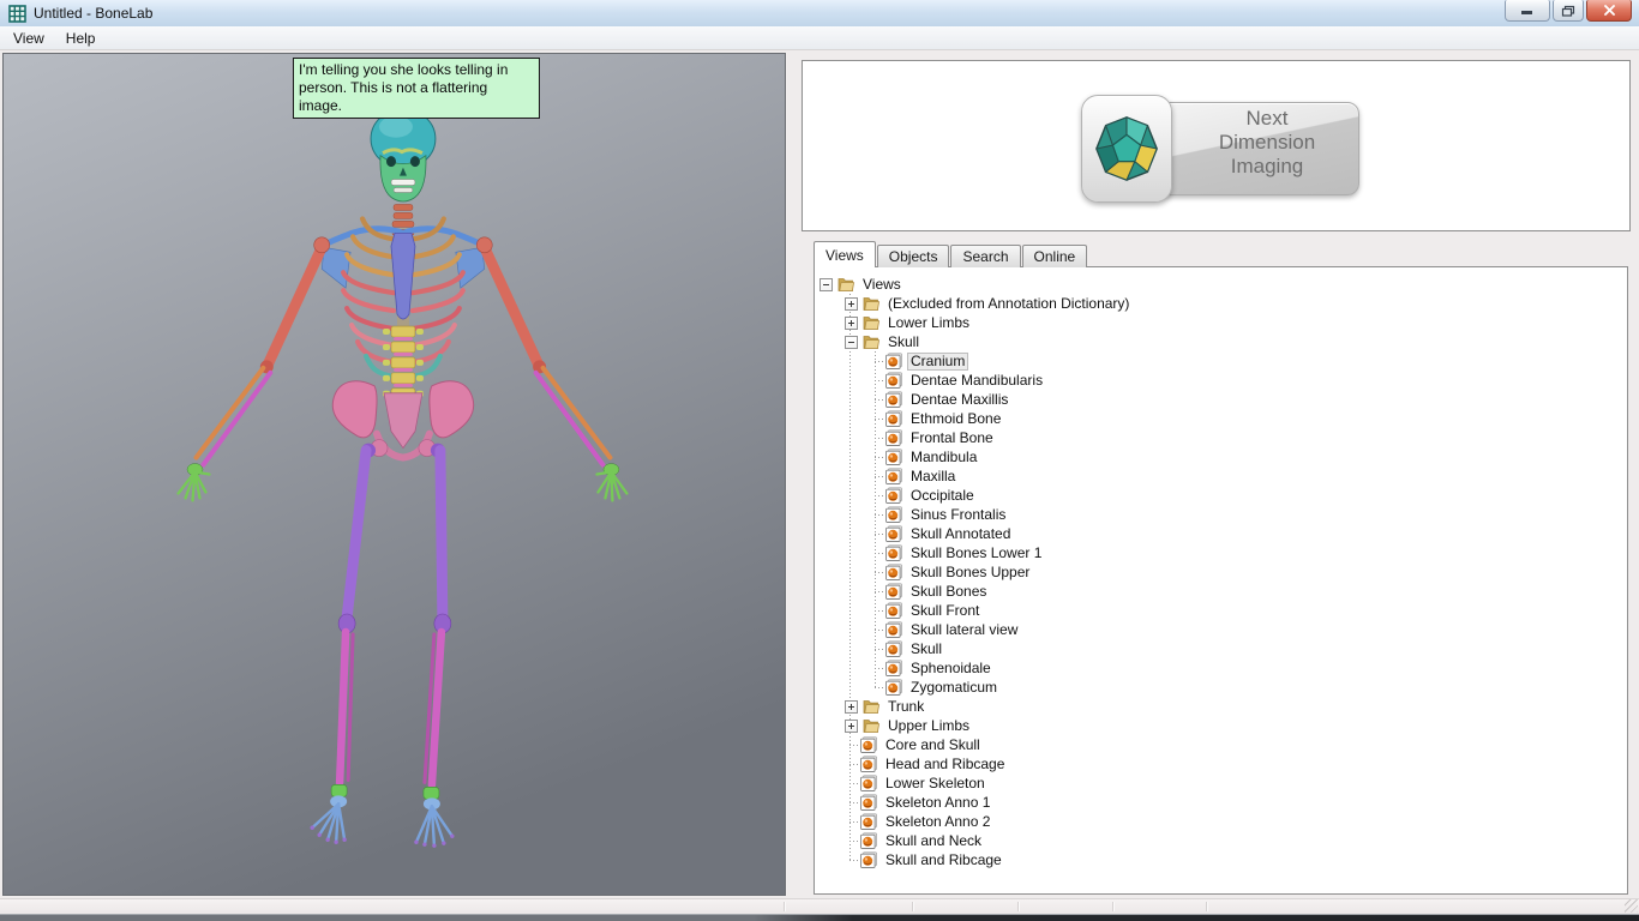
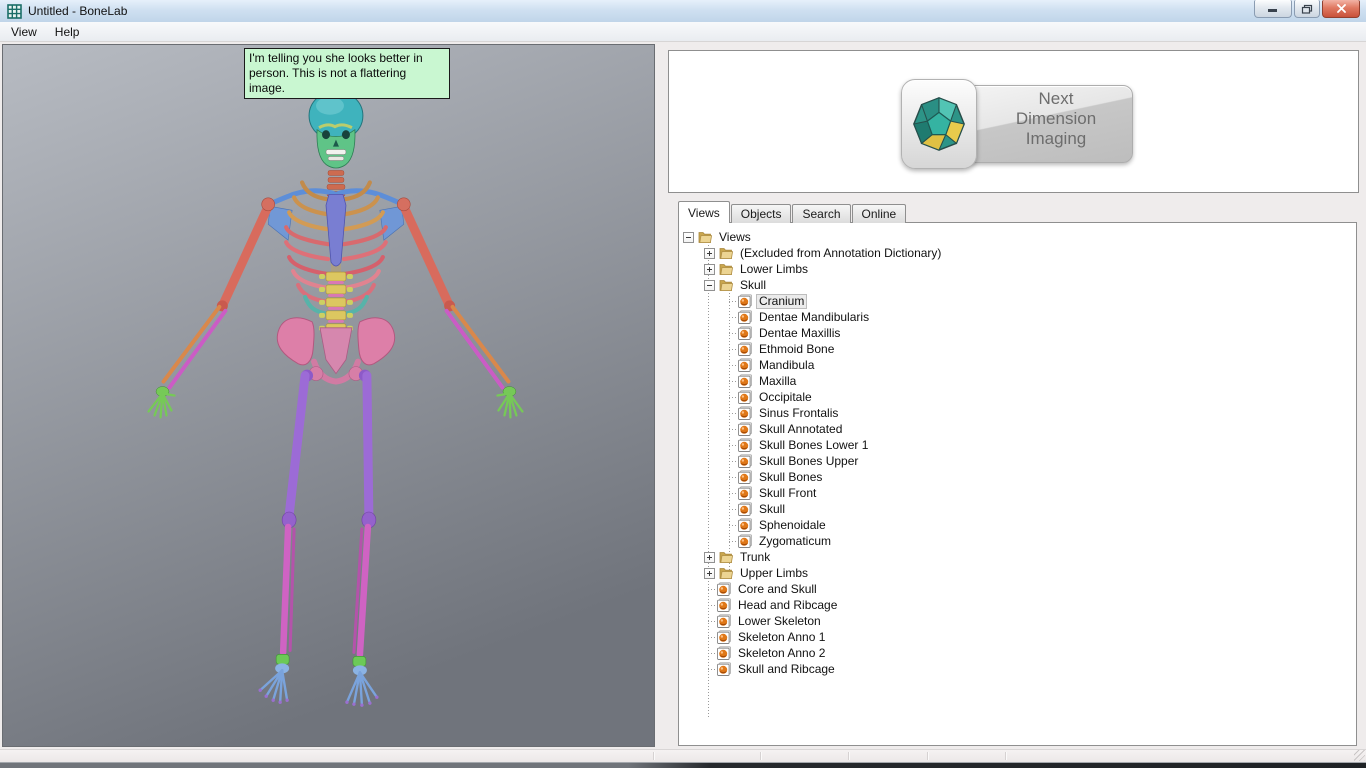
  Untitled - BoneLab
  View
  Help
- I'm telling you she looks telling in person. This is not a flattering image.
+ I'm telling you she looks better in person. This is not a flattering image.
  Next
  Dimension
  Imaging
  Views
  Objects
  Search
  Online
  Views
  (Excluded from Annotation Dictionary)
  Lower Limbs
  Skull
  Cranium
  Dentae Mandibularis
  Dentae Maxillis
  Ethmoid Bone
- Frontal Bone
  Mandibula
  Maxilla
  Occipitale
  Sinus Frontalis
  Skull Annotated
  Skull Bones Lower 1
  Skull Bones Upper
  Skull Bones
  Skull Front
- Skull lateral view
  Skull
  Sphenoidale
  Zygomaticum
  Trunk
  Upper Limbs
  Core and Skull
  Head and Ribcage
  Lower Skeleton
  Skeleton Anno 1
  Skeleton Anno 2
- Skull and Neck
  Skull and Ribcage
